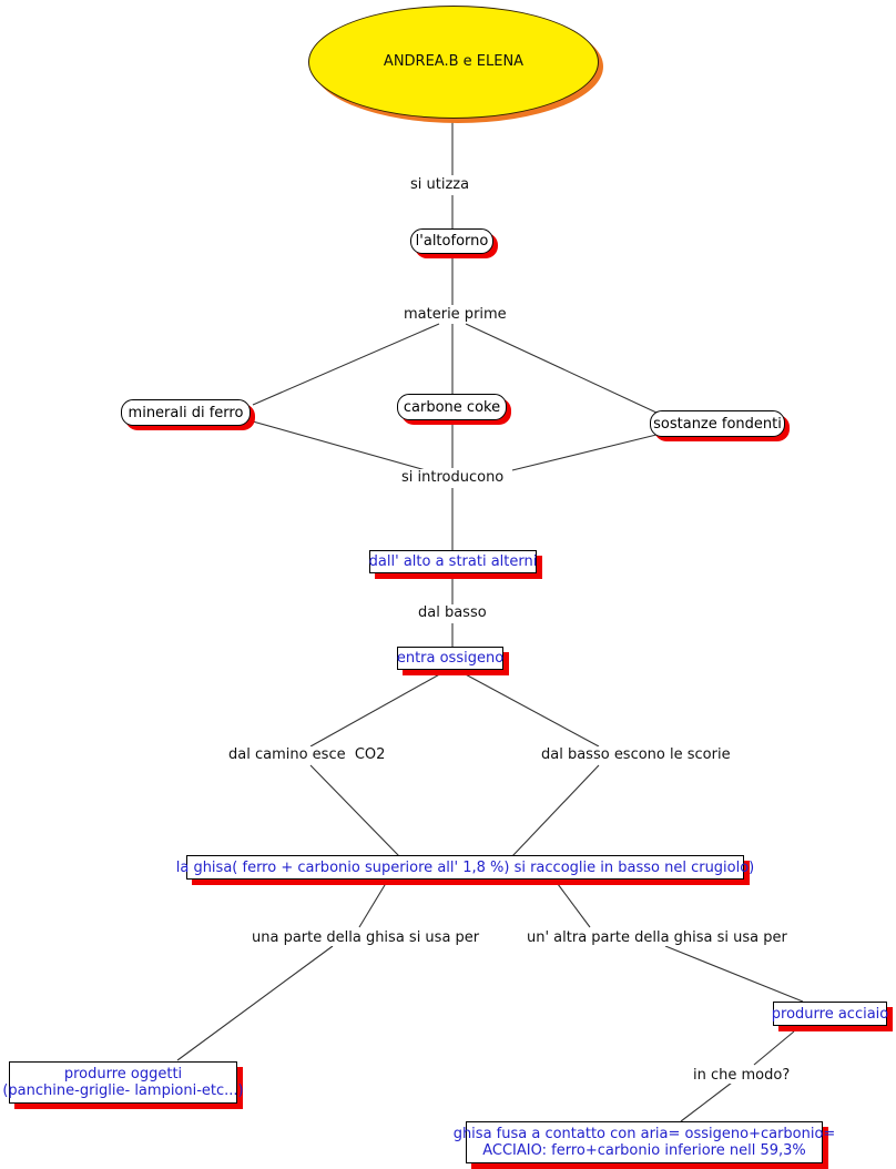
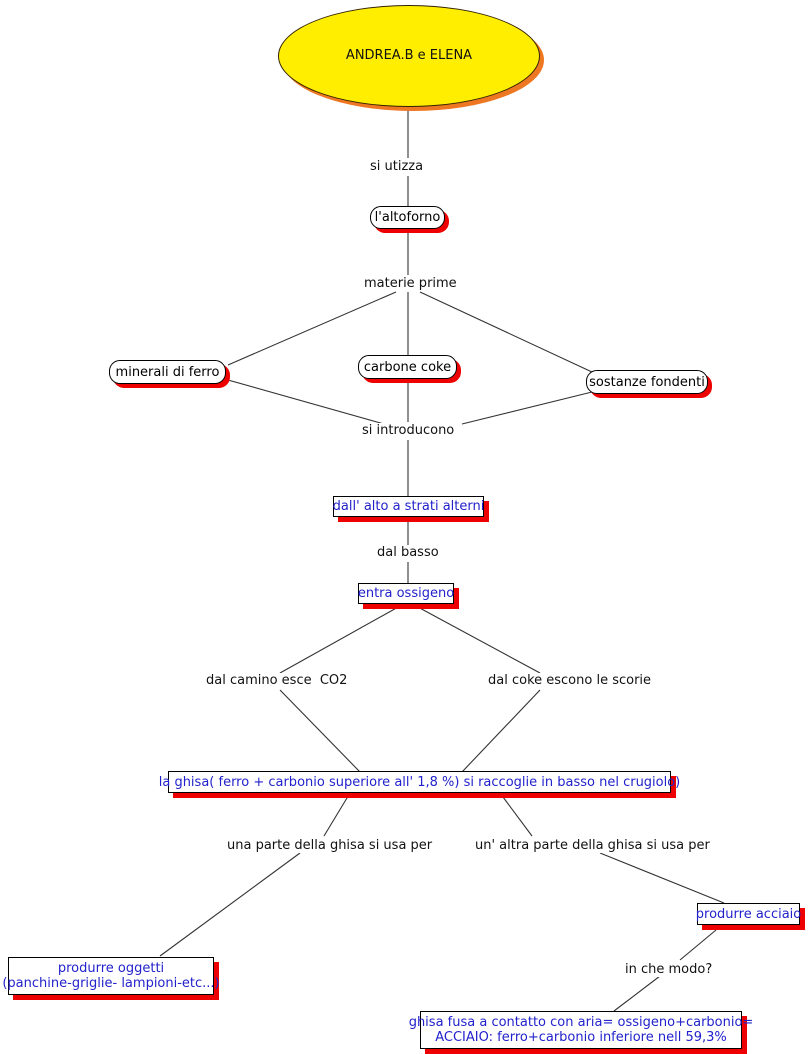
  ANDREA.B e ELENA
  l'altoforno
  minerali di ferro
  carbone coke
  sostanze fondenti
  dall' alto a strati alterni
  entra ossigeno
  la ghisa( ferro + carbonio superiore all' 1,8 %) si raccoglie in basso nel crugiolo)
  produrre oggetti
  (panchine-griglie- lampioni-etc...)
  produrre acciaio
  ghisa fusa a contatto con aria= ossigeno+carbonio=
  ACCIAIO: ferro+carbonio inferiore nell 59,3%
  si utizza
  materie prime
  si introducono
  dal basso
  dal camino esce CO2
- dal basso escono le scorie
+ dal coke escono le scorie
  una parte della ghisa si usa per
  un' altra parte della ghisa si usa per
  in che modo?
